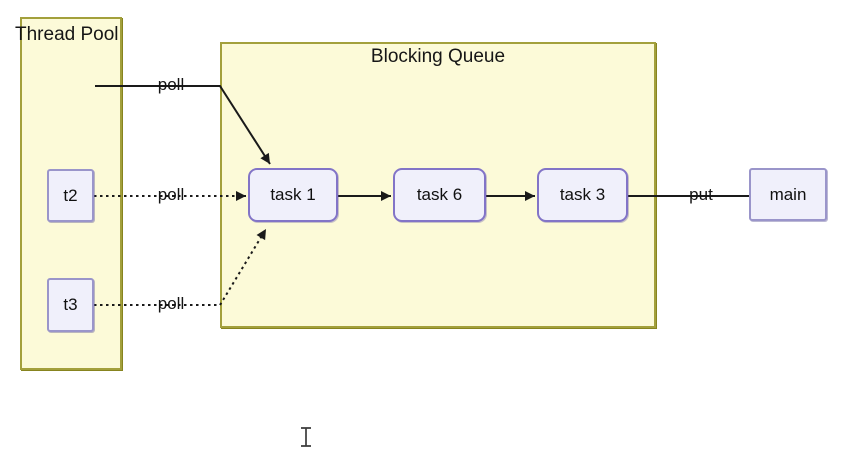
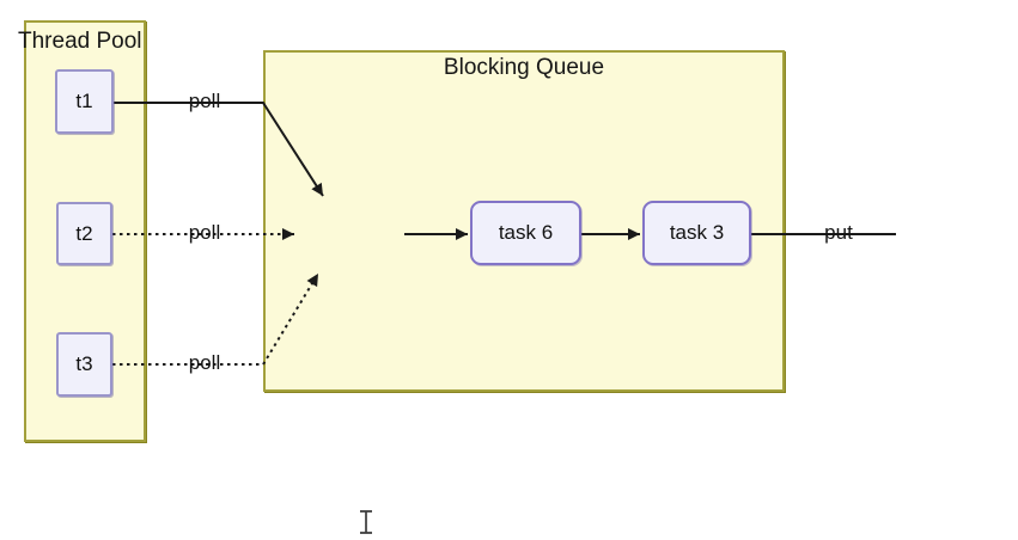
  Thread Pool
  Blocking Queue
+ t1
  t2
  t3
- task 1
  task 6
  task 3
- main
  poll
  poll
  poll
  put
